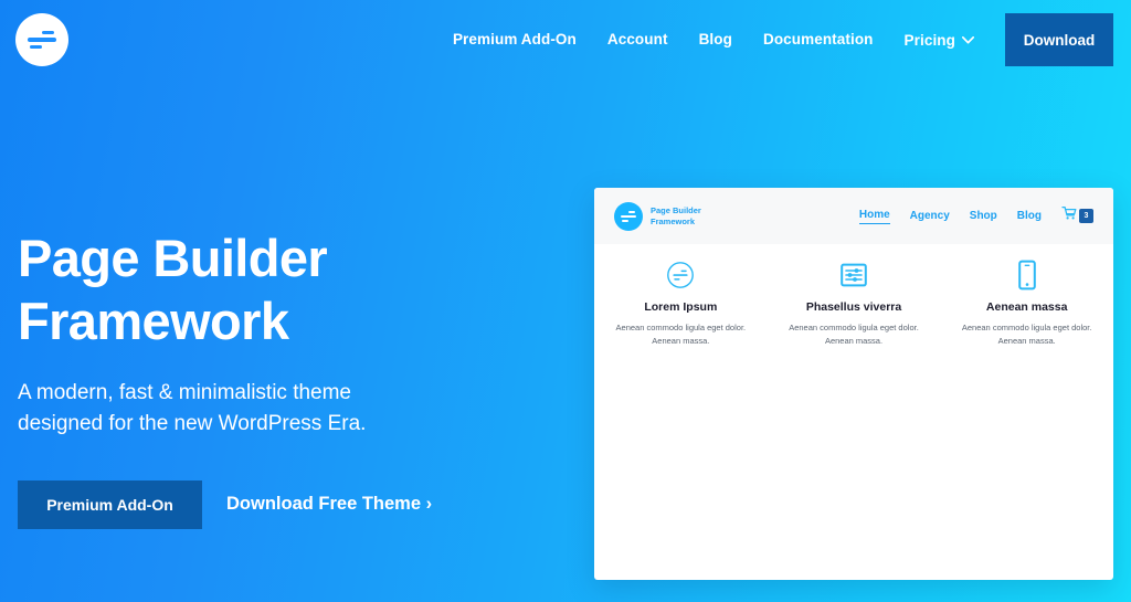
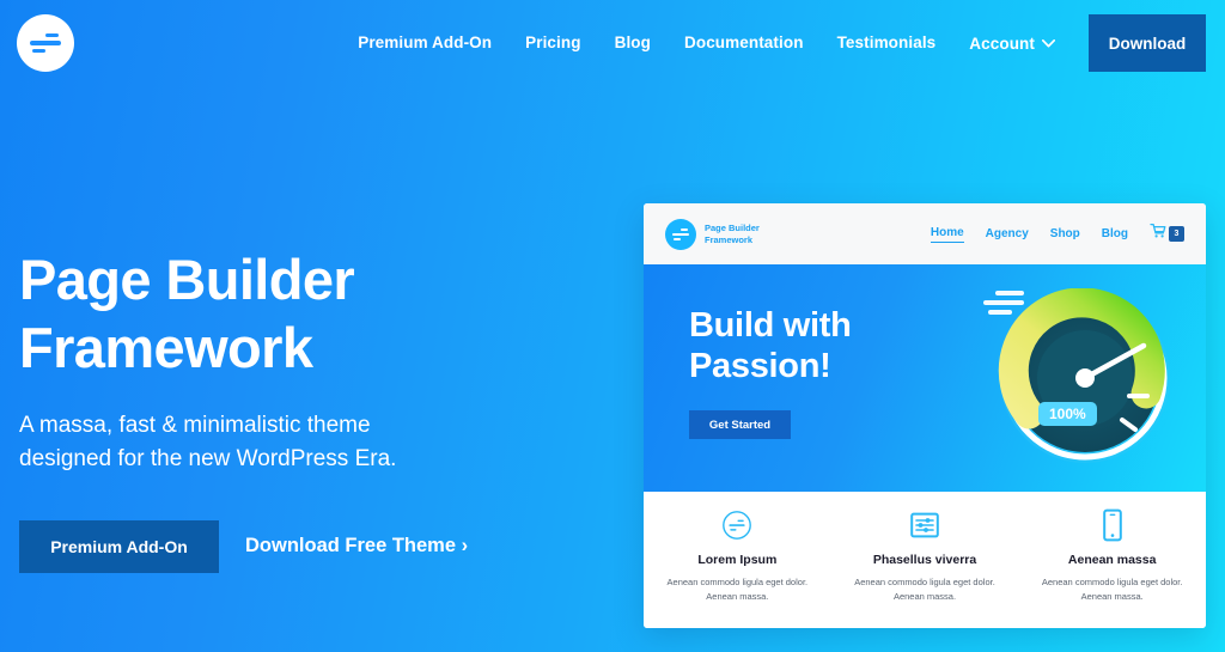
  Premium Add-On
- Account
+ Pricing
  Blog
  Documentation
+ Testimonials
- Pricing
+ Account
  Download
  Page Builder Framework
- A modern, fast & minimalistic theme designed for the new WordPress Era.
+ A massa, fast & minimalistic theme designed for the new WordPress Era.
  Premium Add-On
  Download Free Theme ›
  Page Builder
  Framework
  Home
  Agency
  Shop
  Blog
+ Build with
+ Passion!
+ Get Started
+ 100%
  Lorem Ipsum
  Aenean commodo ligula eget dolor. Aenean massa.
  Phasellus viverra
  Aenean commodo ligula eget dolor. Aenean massa.
  Aenean massa
  Aenean commodo ligula eget dolor. Aenean massa.
